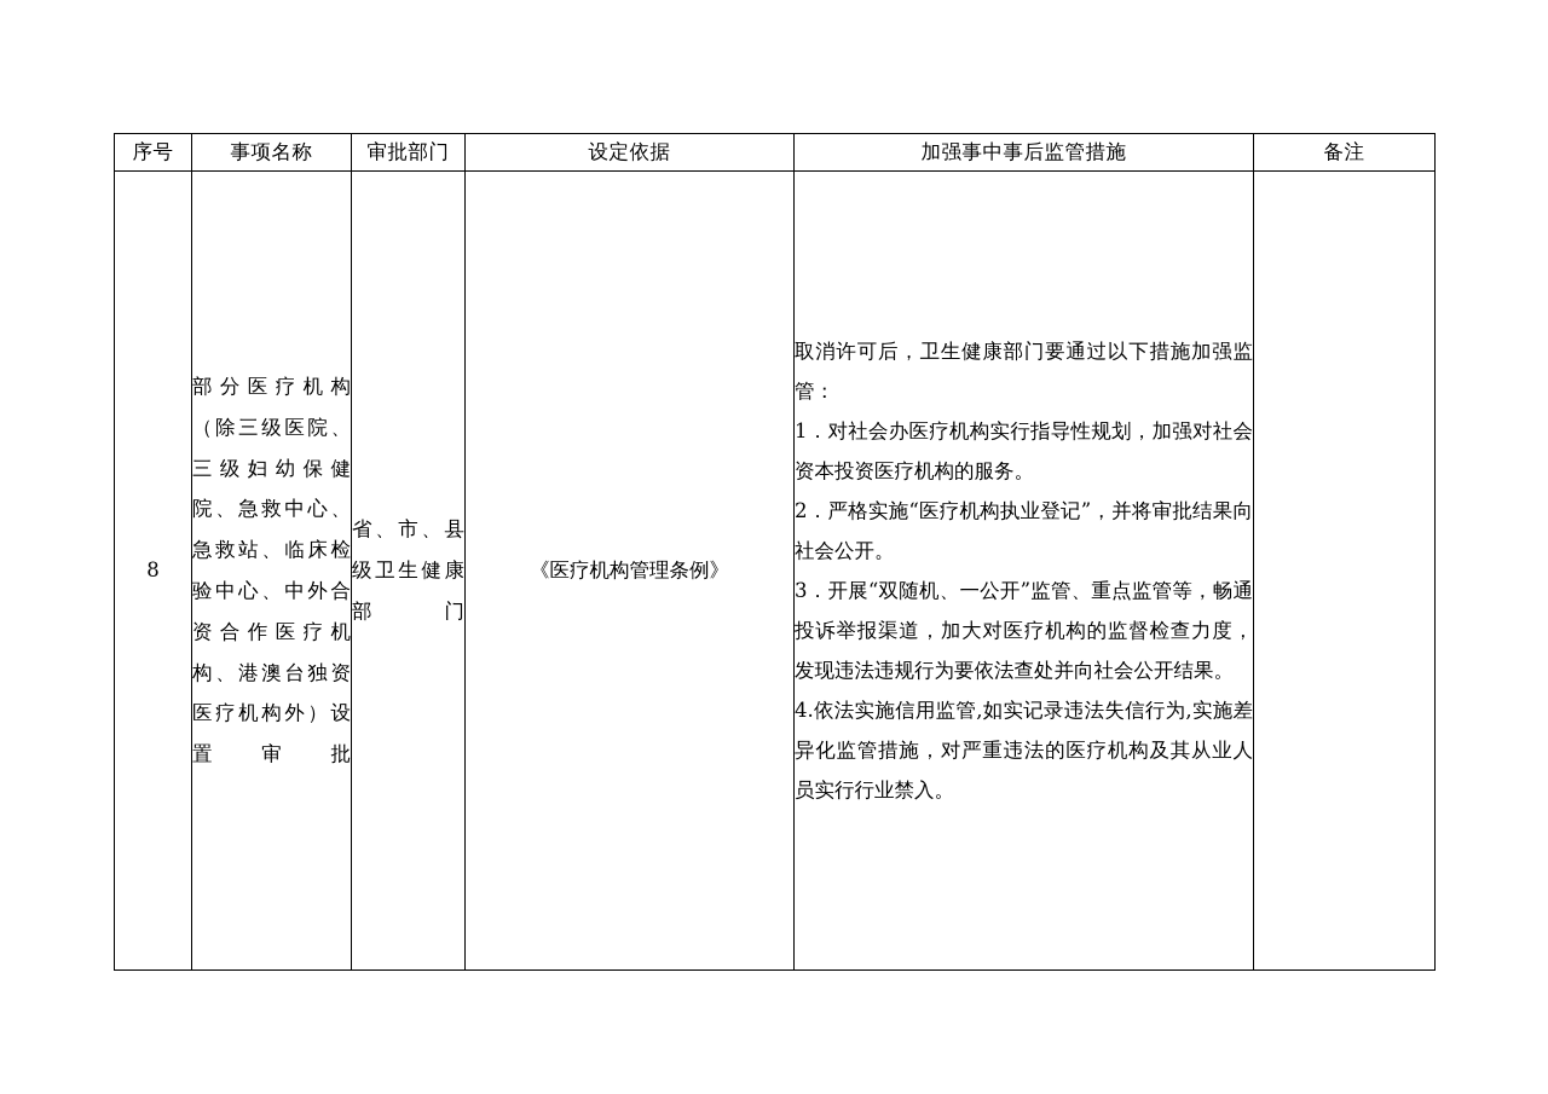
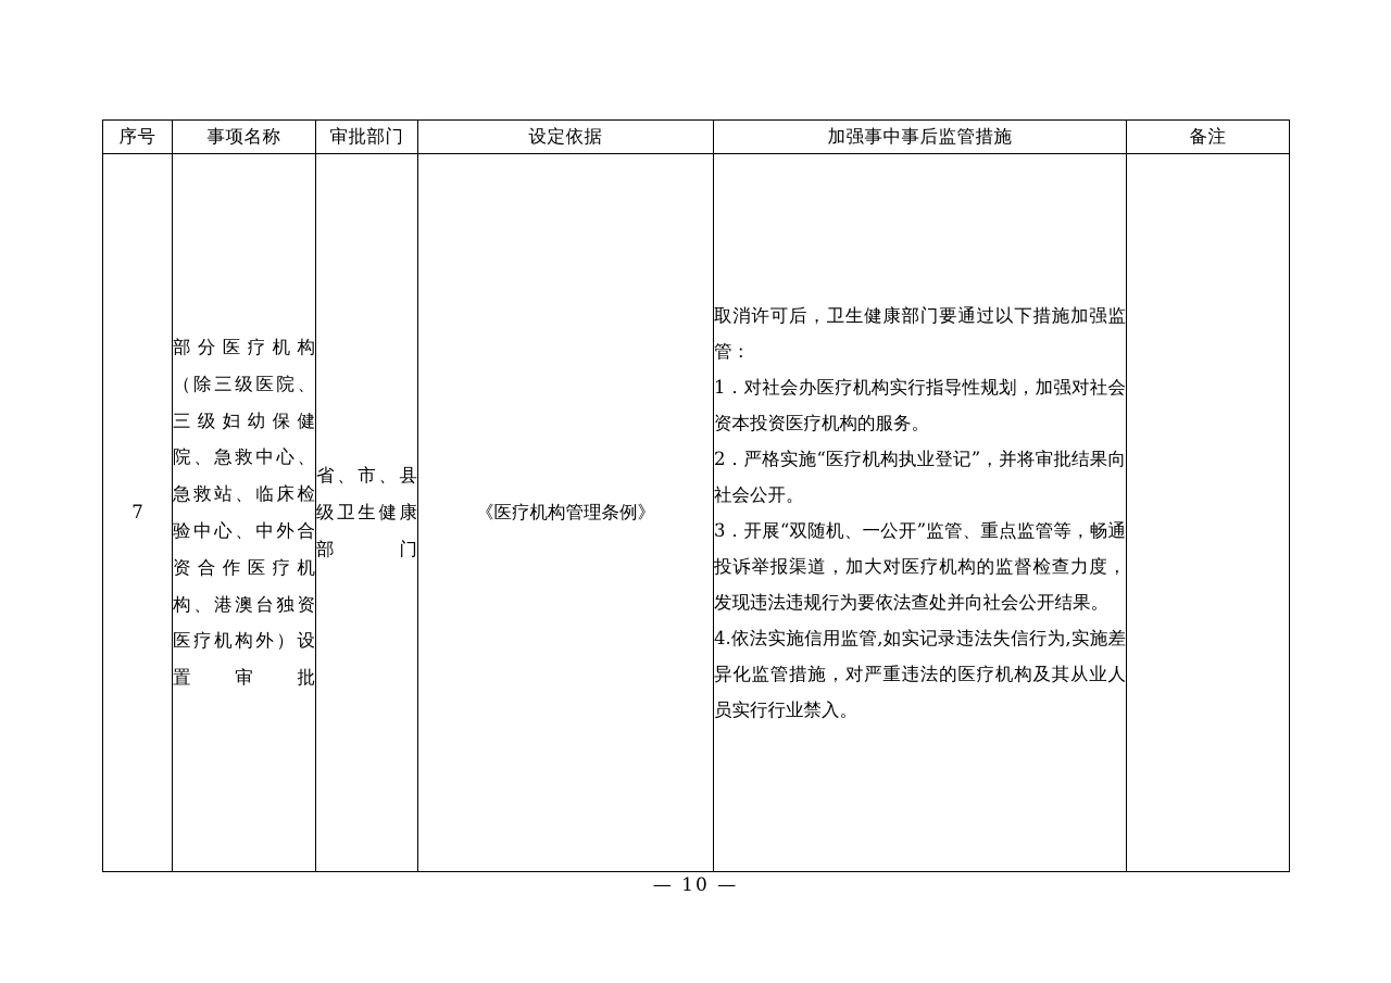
  序号	事项名称	审批部门	设定依据	加强事中事后监管措施	备注
- 8	部分医疗机构（除三级医院、三级妇幼保健院、急救中心、急救站、临床检验中心、中外合资合作医疗机构、港澳台独资医疗机构外）设置审批	省、市、县级卫生健康部门	《医疗机构管理条例》	取消许可后，卫生健康部门要通过以下措施加强监管： 1．对社会办医疗机构实行指导性规划，加强对社会资本投资医疗机构的服务。 2．严格实施“医疗机构执业登记”，并将审批结果向社会公开。 3．开展“双随机、一公开”监管、重点监管等，畅通投诉举报渠道，加大对医疗机构的监督检查力度，发现违法违规行为要依法查处并向社会公开结果。 4.依法实施信用监管,如实记录违法失信行为,实施差异化监管措施，对严重违法的医疗机构及其从业人员实行行业禁入。
+ 7	部分医疗机构（除三级医院、三级妇幼保健院、急救中心、急救站、临床检验中心、中外合资合作医疗机构、港澳台独资医疗机构外）设置审批	省、市、县级卫生健康部门	《医疗机构管理条例》	取消许可后，卫生健康部门要通过以下措施加强监管： 1．对社会办医疗机构实行指导性规划，加强对社会资本投资医疗机构的服务。 2．严格实施“医疗机构执业登记”，并将审批结果向社会公开。 3．开展“双随机、一公开”监管、重点监管等，畅通投诉举报渠道，加大对医疗机构的监督检查力度，发现违法违规行为要依法查处并向社会公开结果。 4.依法实施信用监管,如实记录违法失信行为,实施差异化监管措施，对严重违法的医疗机构及其从业人员实行行业禁入。
+ — 10 —
